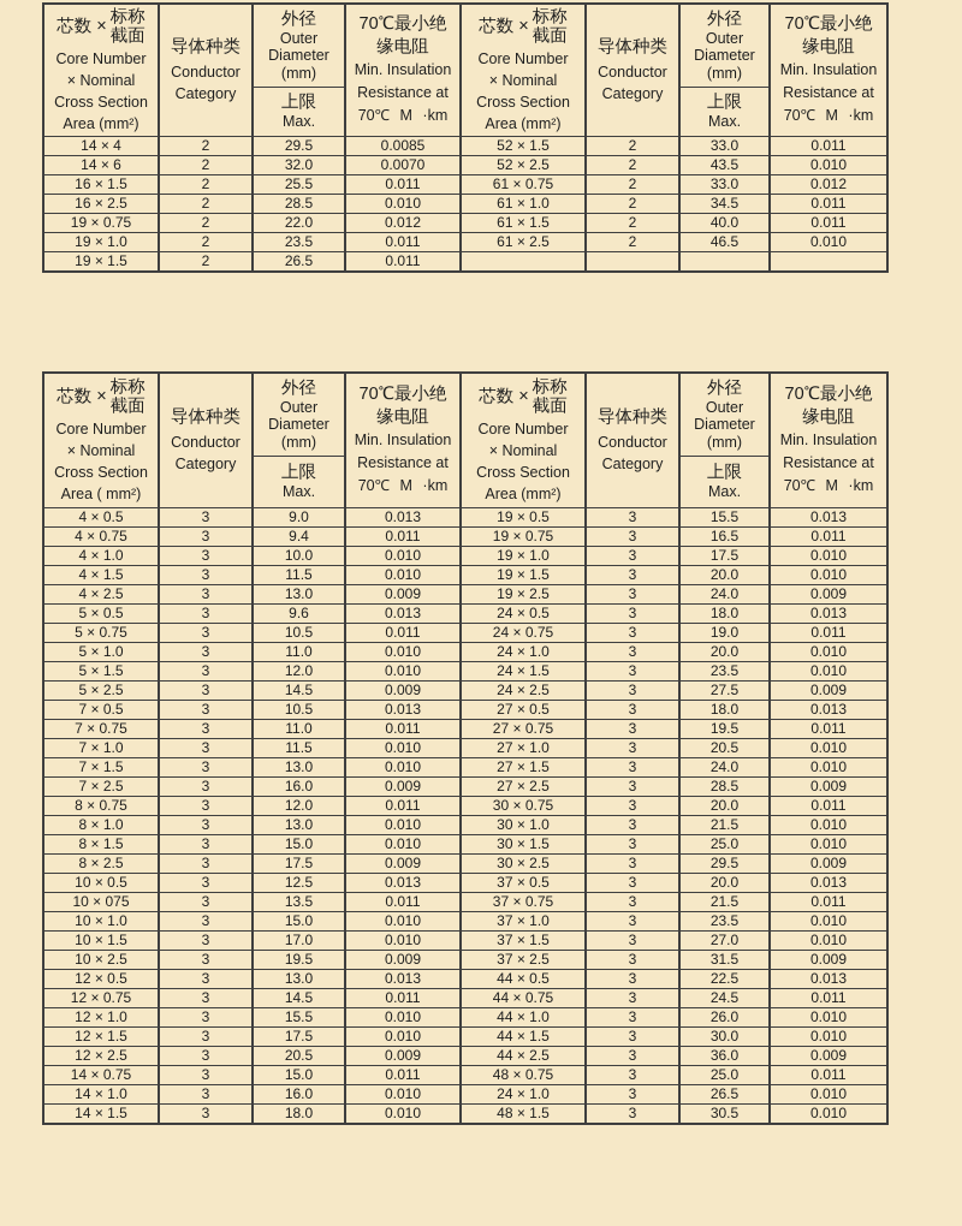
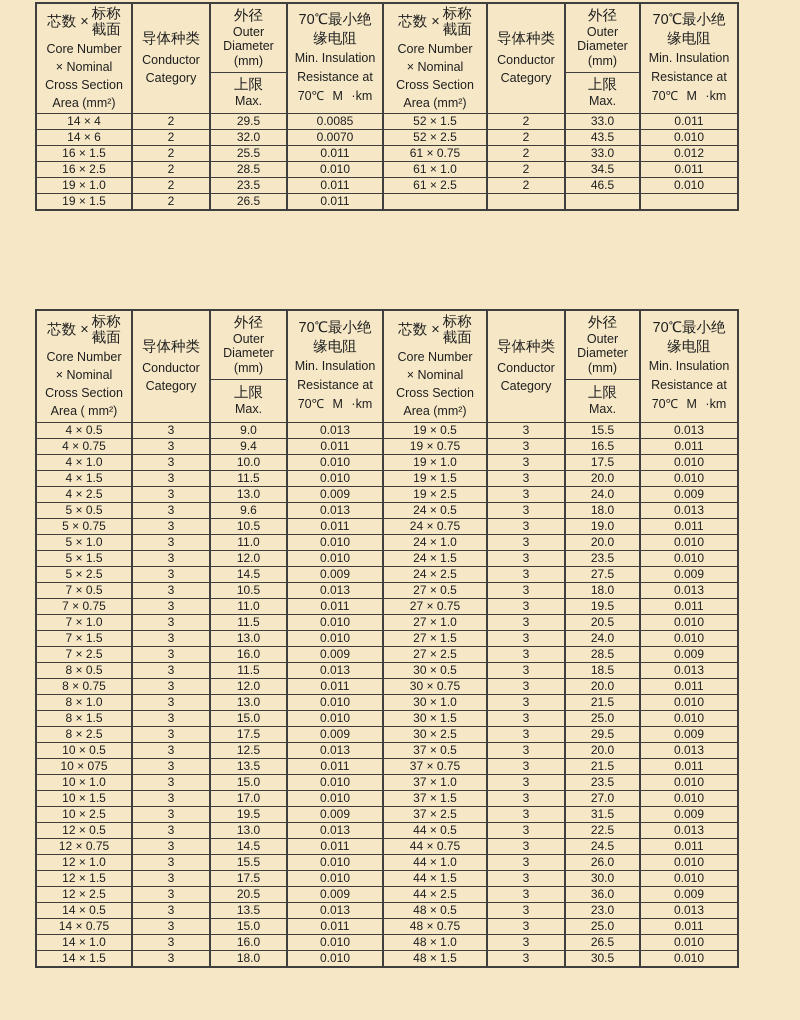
  芯数 × 标称 截面 Core Number × Nominal Cross Section Area (mm²)	导体种类 Conductor Category	外径 Outer Diameter (mm) 上限 Max.	70℃最小绝 缘电阻 Min. Insulation Resistance at 70℃ M ·km	芯数 × 标称 截面 Core Number × Nominal Cross Section Area (mm²)	导体种类 Conductor Category	外径 Outer Diameter (mm) 上限 Max.	70℃最小绝 缘电阻 Min. Insulation Resistance at 70℃ M ·km
  14 × 4	2	29.5	0.0085	52 × 1.5	2	33.0	0.011
  14 × 6	2	32.0	0.0070	52 × 2.5	2	43.5	0.010
  16 × 1.5	2	25.5	0.011	61 × 0.75	2	33.0	0.012
  16 × 2.5	2	28.5	0.010	61 × 1.0	2	34.5	0.011
- 19 × 0.75	2	22.0	0.012	61 × 1.5	2	40.0	0.011
  19 × 1.0	2	23.5	0.011	61 × 2.5	2	46.5	0.010
  19 × 1.5	2	26.5	0.011
  芯数 × 标称 截面 Core Number × Nominal Cross Section Area ( mm²)	导体种类 Conductor Category	外径 Outer Diameter (mm) 上限 Max.	70℃最小绝 缘电阻 Min. Insulation Resistance at 70℃ M ·km	芯数 × 标称 截面 Core Number × Nominal Cross Section Area (mm²)	导体种类 Conductor Category	外径 Outer Diameter (mm) 上限 Max.	70℃最小绝 缘电阻 Min. Insulation Resistance at 70℃ M ·km
  4 × 0.5	3	9.0	0.013	19 × 0.5	3	15.5	0.013
  4 × 0.75	3	9.4	0.011	19 × 0.75	3	16.5	0.011
  4 × 1.0	3	10.0	0.010	19 × 1.0	3	17.5	0.010
  4 × 1.5	3	11.5	0.010	19 × 1.5	3	20.0	0.010
  4 × 2.5	3	13.0	0.009	19 × 2.5	3	24.0	0.009
  5 × 0.5	3	9.6	0.013	24 × 0.5	3	18.0	0.013
  5 × 0.75	3	10.5	0.011	24 × 0.75	3	19.0	0.011
  5 × 1.0	3	11.0	0.010	24 × 1.0	3	20.0	0.010
  5 × 1.5	3	12.0	0.010	24 × 1.5	3	23.5	0.010
  5 × 2.5	3	14.5	0.009	24 × 2.5	3	27.5	0.009
  7 × 0.5	3	10.5	0.013	27 × 0.5	3	18.0	0.013
  7 × 0.75	3	11.0	0.011	27 × 0.75	3	19.5	0.011
  7 × 1.0	3	11.5	0.010	27 × 1.0	3	20.5	0.010
  7 × 1.5	3	13.0	0.010	27 × 1.5	3	24.0	0.010
  7 × 2.5	3	16.0	0.009	27 × 2.5	3	28.5	0.009
+ 8 × 0.5	3	11.5	0.013	30 × 0.5	3	18.5	0.013
  8 × 0.75	3	12.0	0.011	30 × 0.75	3	20.0	0.011
  8 × 1.0	3	13.0	0.010	30 × 1.0	3	21.5	0.010
  8 × 1.5	3	15.0	0.010	30 × 1.5	3	25.0	0.010
  8 × 2.5	3	17.5	0.009	30 × 2.5	3	29.5	0.009
  10 × 0.5	3	12.5	0.013	37 × 0.5	3	20.0	0.013
  10 × 075	3	13.5	0.011	37 × 0.75	3	21.5	0.011
  10 × 1.0	3	15.0	0.010	37 × 1.0	3	23.5	0.010
  10 × 1.5	3	17.0	0.010	37 × 1.5	3	27.0	0.010
  10 × 2.5	3	19.5	0.009	37 × 2.5	3	31.5	0.009
  12 × 0.5	3	13.0	0.013	44 × 0.5	3	22.5	0.013
  12 × 0.75	3	14.5	0.011	44 × 0.75	3	24.5	0.011
  12 × 1.0	3	15.5	0.010	44 × 1.0	3	26.0	0.010
  12 × 1.5	3	17.5	0.010	44 × 1.5	3	30.0	0.010
  12 × 2.5	3	20.5	0.009	44 × 2.5	3	36.0	0.009
+ 14 × 0.5	3	13.5	0.013	48 × 0.5	3	23.0	0.013
  14 × 0.75	3	15.0	0.011	48 × 0.75	3	25.0	0.011
- 14 × 1.0	3	16.0	0.010	24 × 1.0	3	26.5	0.010
+ 14 × 1.0	3	16.0	0.010	48 × 1.0	3	26.5	0.010
  14 × 1.5	3	18.0	0.010	48 × 1.5	3	30.5	0.010
